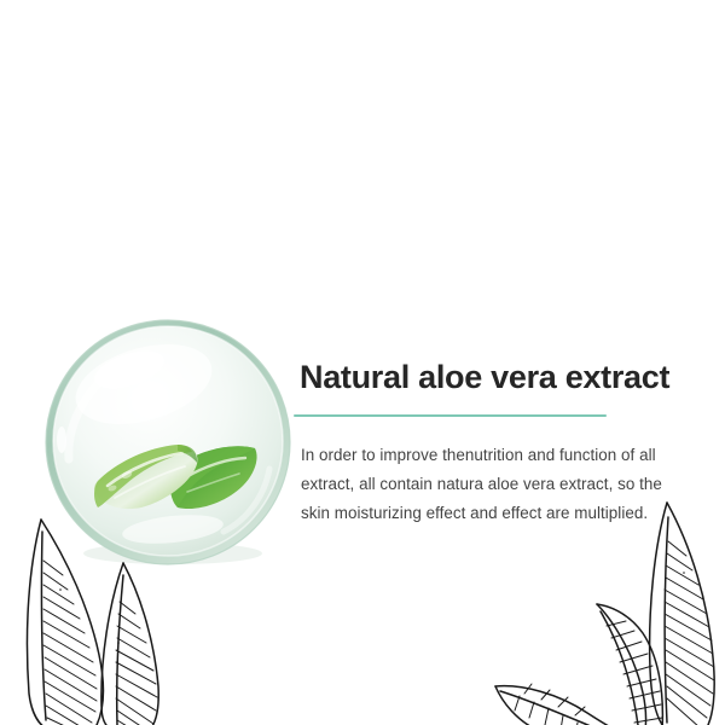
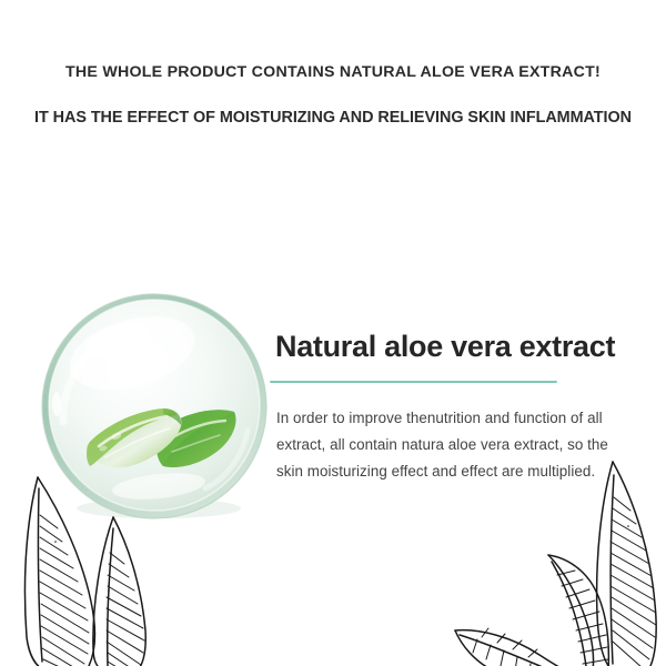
+ THE WHOLE PRODUCT CONTAINS NATURAL ALOE VERA EXTRACT!
+ IT HAS THE EFFECT OF MOISTURIZING AND RELIEVING SKIN INFLAMMATION
  Natural aloe vera extract
  In order to improve thenutrition and function of all extract, all contain natura aloe vera extract, so the skin moisturizing effect and effect are multiplied.
